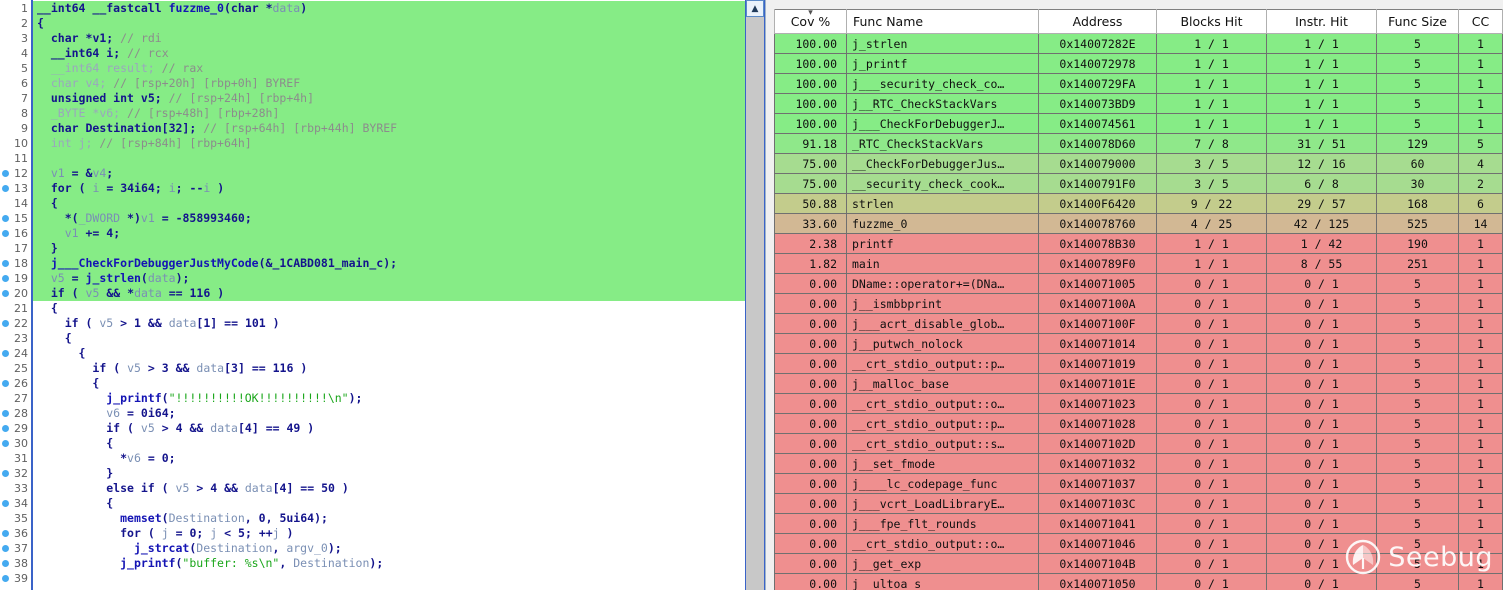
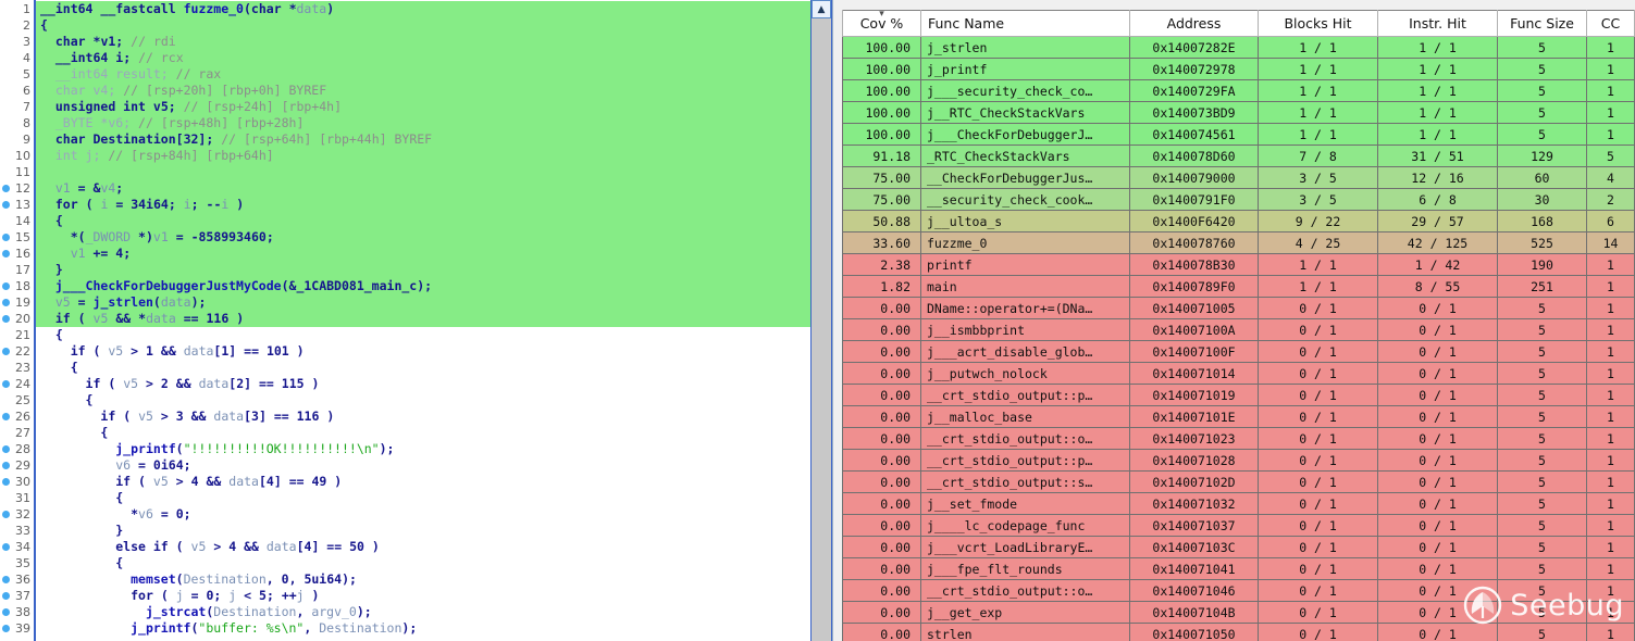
  1
  2
  3
  4
  5
  6
  7
  8
  9
  10
  11
  12
  13
  14
  15
  16
  17
  18
  19
  20
  21
  22
  23
  24
  25
  26
  27
  28
  29
  30
  31
  32
  33
  34
  35
  36
  37
  38
  39
  __int64 __fastcall fuzzme_0(char *data)
  {
  char *v1; // rdi
  __int64 i; // rcx
  __int64 result; // rax
  char v4; // [rsp+20h] [rbp+0h] BYREF
  unsigned int v5; // [rsp+24h] [rbp+4h]
  _BYTE *v6; // [rsp+48h] [rbp+28h]
  char Destination[32]; // [rsp+64h] [rbp+44h] BYREF
  int j; // [rsp+84h] [rbp+64h]
  v1 = &v4;
  for ( i = 34i64; i; --i )
  {
  *(_DWORD *)v1 = -858993460;
  v1 += 4;
  }
  j___CheckForDebuggerJustMyCode(&_1CABD081_main_c);
  v5 = j_strlen(data);
  if ( v5 && *data == 116 )
  {
  if ( v5 > 1 && data[1] == 101 )
  {
+ if ( v5 > 2 && data[2] == 115 )
  {
  if ( v5 > 3 && data[3] == 116 )
  {
  j_printf("!!!!!!!!!!OK!!!!!!!!!!\n");
  v6 = 0i64;
  if ( v5 > 4 && data[4] == 49 )
  {
  *v6 = 0;
  }
  else if ( v5 > 4 && data[4] == 50 )
  {
  memset(Destination, 0, 5ui64);
  for ( j = 0; j < 5; ++j )
  j_strcat(Destination, argv_0);
  j_printf("buffer: %s\n", Destination);
  ▲
  ▾ Cov %	Func Name	Address	Blocks Hit	Instr. Hit	Func Size	CC
  100.00	j_strlen	0x14007282E	1 / 1	1 / 1	5	1
  100.00	j_printf	0x140072978	1 / 1	1 / 1	5	1
  100.00	j___security_check_co…	0x1400729FA	1 / 1	1 / 1	5	1
  100.00	j__RTC_CheckStackVars	0x140073BD9	1 / 1	1 / 1	5	1
  100.00	j___CheckForDebuggerJ…	0x140074561	1 / 1	1 / 1	5	1
  91.18	_RTC_CheckStackVars	0x140078D60	7 / 8	31 / 51	129	5
  75.00	__CheckForDebuggerJus…	0x140079000	3 / 5	12 / 16	60	4
  75.00	__security_check_cook…	0x1400791F0	3 / 5	6 / 8	30	2
- 50.88	strlen	0x1400F6420	9 / 22	29 / 57	168	6
+ 50.88	j__ultoa_s	0x1400F6420	9 / 22	29 / 57	168	6
  33.60	fuzzme_0	0x140078760	4 / 25	42 / 125	525	14
  2.38	printf	0x140078B30	1 / 1	1 / 42	190	1
  1.82	main	0x1400789F0	1 / 1	8 / 55	251	1
  0.00	DName::operator+=(DNa…	0x140071005	0 / 1	0 / 1	5	1
  0.00	j__ismbbprint	0x14007100A	0 / 1	0 / 1	5	1
  0.00	j___acrt_disable_glob…	0x14007100F	0 / 1	0 / 1	5	1
  0.00	j__putwch_nolock	0x140071014	0 / 1	0 / 1	5	1
  0.00	__crt_stdio_output::p…	0x140071019	0 / 1	0 / 1	5	1
  0.00	j__malloc_base	0x14007101E	0 / 1	0 / 1	5	1
  0.00	__crt_stdio_output::o…	0x140071023	0 / 1	0 / 1	5	1
  0.00	__crt_stdio_output::p…	0x140071028	0 / 1	0 / 1	5	1
  0.00	__crt_stdio_output::s…	0x14007102D	0 / 1	0 / 1	5	1
  0.00	j__set_fmode	0x140071032	0 / 1	0 / 1	5	1
  0.00	j____lc_codepage_func	0x140071037	0 / 1	0 / 1	5	1
  0.00	j___vcrt_LoadLibraryE…	0x14007103C	0 / 1	0 / 1	5	1
  0.00	j___fpe_flt_rounds	0x140071041	0 / 1	0 / 1	5	1
  0.00	__crt_stdio_output::o…	0x140071046	0 / 1	0 / 1	5	1
  0.00	j__get_exp	0x14007104B	0 / 1	0 / 1	5	1
- 0.00	j__ultoa_s	0x140071050	0 / 1	0 / 1	5	1
+ 0.00	strlen	0x140071050	0 / 1	0 / 1	5	1
  Seebug
